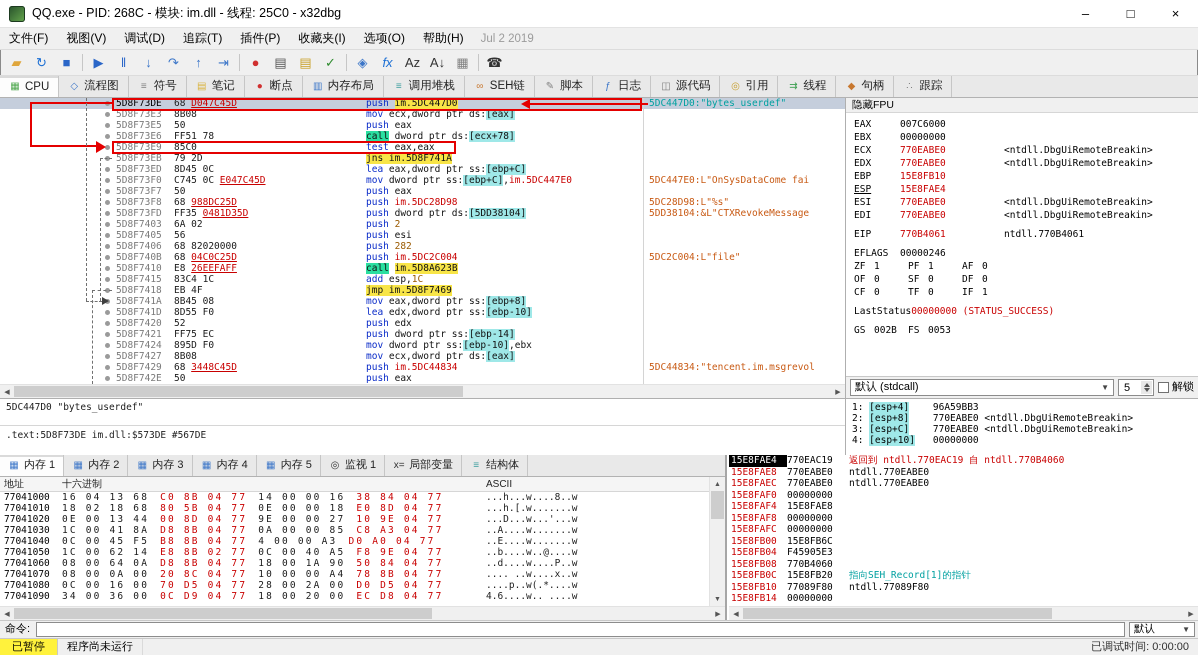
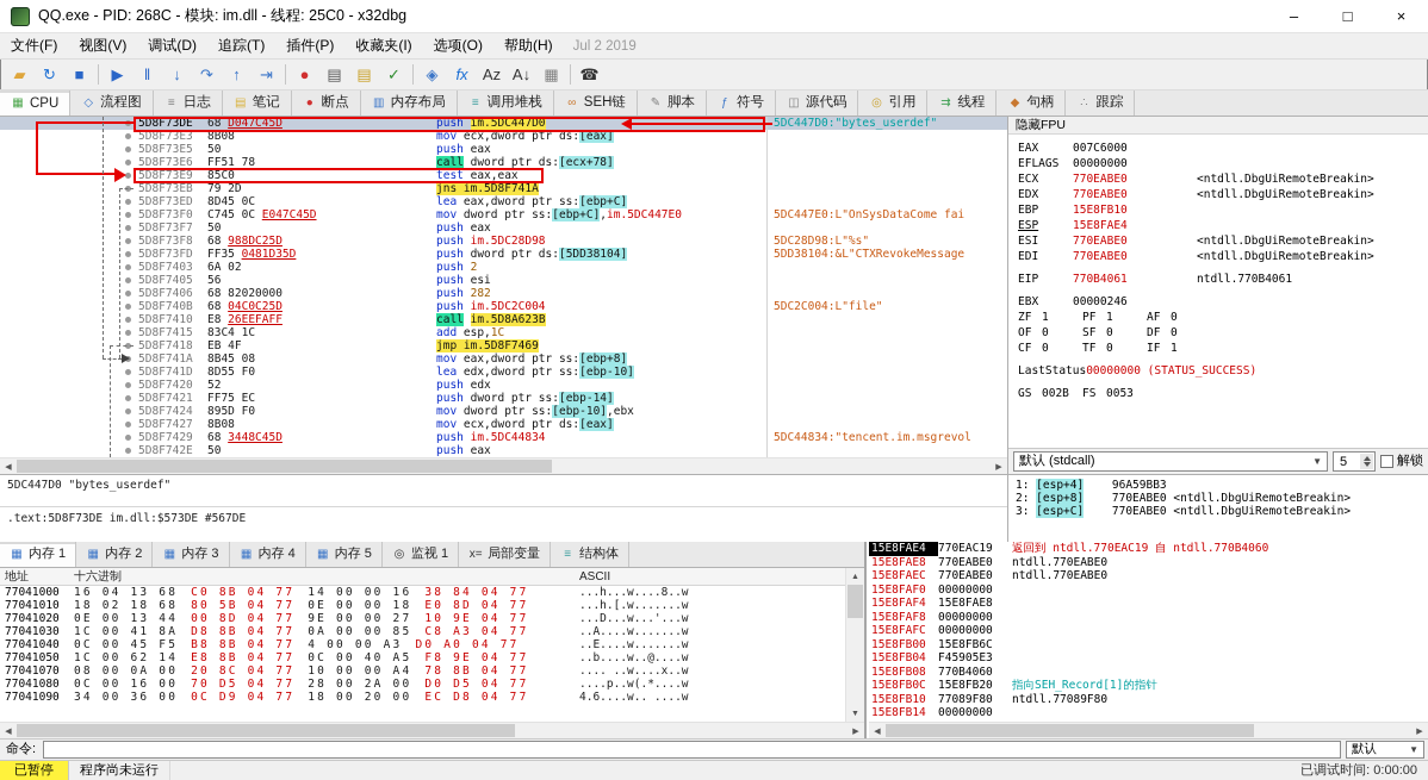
  QQ.exe - PID: 268C - 模块: im.dll - 线程: 25C0 - x32dbg
  –
  □
  ×
  文件(F)
  视图(V)
  调试(D)
  追踪(T)
  插件(P)
  收藏夹(I)
  选项(O)
  帮助(H)
  Jul 2 2019
  ▰
  ↻
  ■
  ▶
  ‖
  ↓
  ↷
  ↑
  ⇥
  ●
  ▤
  ▤
  ✓
  ◈
  fx
  Az
  A↓
  ▦
  ☎
  ▦
  CPU
  ◇
  流程图
  ≡
- 符号
+ 日志
  ▤
  笔记
  ●
  断点
  ▥
  内存布局
  ≡
  调用堆栈
  ∞
  SEH链
  ✎
  脚本
  ƒ
- 日志
+ 符号
  ◫
  源代码
  ◎
  引用
  ⇉
  线程
  ◆
  句柄
  ∴
  跟踪
  5D8F73DE
  68 D047C45D
  push im.5DC447D0
  5DC447D0:"bytes_userdef"
  5D8F73E3
  8B08
  mov ecx,dword ptr ds:[eax]
  5D8F73E5
  50
  push eax
  5D8F73E6
  FF51 78
  call dword ptr ds:[ecx+78]
  5D8F73E9
  85C0
  test eax,eax
  5D8F73EB
  79 2D
  jns im.5D8F741A
  5D8F73ED
  8D45 0C
  lea eax,dword ptr ss:[ebp+C]
  5D8F73F0
  C745 0C E047C45D
  mov dword ptr ss:[ebp+C],im.5DC447E0
  5DC447E0:L"OnSysDataCome fai
  5D8F73F7
  50
  push eax
  5D8F73F8
  68 988DC25D
  push im.5DC28D98
  5DC28D98:L"%s"
  5D8F73FD
  FF35 0481D35D
  push dword ptr ds:[5DD38104]
  5DD38104:&L"CTXRevokeMessage
  5D8F7403
  6A 02
  push 2
  5D8F7405
  56
  push esi
  5D8F7406
  68 82020000
  push 282
  5D8F740B
  68 04C0C25D
  push im.5DC2C004
  5DC2C004:L"file"
  5D8F7410
  E8 26EEFAFF
  call im.5D8A623B
  5D8F7415
  83C4 1C
  add esp,1C
  5D8F7418
  EB 4F
  jmp im.5D8F7469
  5D8F741A
  8B45 08
  mov eax,dword ptr ss:[ebp+8]
  5D8F741D
  8D55 F0
  lea edx,dword ptr ss:[ebp-10]
  5D8F7420
  52
  push edx
  5D8F7421
  FF75 EC
  push dword ptr ss:[ebp-14]
  5D8F7424
  895D F0
  mov dword ptr ss:[ebp-10],ebx
  5D8F7427
  8B08
  mov ecx,dword ptr ds:[eax]
  5D8F7429
  68 3448C45D
  push im.5DC44834
  5DC44834:"tencent.im.msgrevol
  5D8F742E
  50
  push eax
  隐藏FPU
  EAX 007C6000
- EBX 00000000
+ EFLAGS 00000000
  ECX 770EABE0 <ntdll.DbgUiRemoteBreakin>
  EDX 770EABE0 <ntdll.DbgUiRemoteBreakin>
  EBP 15E8FB10
  ESP 15E8FAE4
  ESI 770EABE0 <ntdll.DbgUiRemoteBreakin>
  EDI 770EABE0 <ntdll.DbgUiRemoteBreakin>
  EIP 770B4061 ntdll.770B4061
- EFLAGS 00000246
+ EBX 00000246
  ZF 1 PF 1 AF 0
  OF 0 SF 0 DF 0
  CF 0 TF 0 IF 1
  LastStatus00000000 (STATUS_SUCCESS)
  GS 002B FS 0053
  默认 (stdcall)
  ▼
  5
  解锁
  1: [esp+4] 96A59BB3
  2: [esp+8] 770EABE0 <ntdll.DbgUiRemoteBreakin>
  3: [esp+C] 770EABE0 <ntdll.DbgUiRemoteBreakin>
- 4: [esp+10] 00000000
  5DC447D0 "bytes_userdef"
  .text:5D8F73DE im.dll:$573DE #567DE
  ▦
  内存 1
  ▦
  内存 2
  ▦
  内存 3
  ▦
  内存 4
  ▦
  内存 5
  ◎
  监视 1
  x=
  局部变量
  ≡
  结构体
  地址
  十六进制
  ASCII
  77041000
  16 04 13 68 C0 8B 04 77 14 00 00 16 38 84 04 77
  ...h...w....8..w
  77041010
  18 02 18 68 80 5B 04 77 0E 00 00 18 E0 8D 04 77
  ...h.[.w.......w
  77041020
  0E 00 13 44 00 8D 04 77 9E 00 00 27 10 9E 04 77
  ...D...w...'...w
  77041030
  1C 00 41 8A D8 8B 04 77 0A 00 00 85 C8 A3 04 77
  ..A....w.......w
  77041040
  0C 00 45 F5 B8 8B 04 77 4 00 00 A3 D0 A0 04 77
  ..E....w.......w
  77041050
- 1C 00 62 14 E8 8B 02 77 0C 00 40 A5 F8 9E 04 77
+ 1C 00 62 14 E8 8B 04 77 0C 00 40 A5 F8 9E 04 77
  ..b....w..@....w
- 77041060
- 08 00 64 0A D8 8B 04 77 18 00 1A 90 50 84 04 77
- ..d....w....P..w
  77041070
  08 00 0A 00 20 8C 04 77 10 00 00 A4 78 8B 04 77
  .... ..w....x..w
  77041080
  0C 00 16 00 70 D5 04 77 28 00 2A 00 D0 D5 04 77
  ....p..w(.*....w
  77041090
  34 00 36 00 0C D9 04 77 18 00 20 00 EC D8 04 77
  4.6....w.. ....w
  15E8FAE4
  770EAC19
  返回到 ntdll.770EAC19 自 ntdll.770B4060
  15E8FAE8
  770EABE0
  ntdll.770EABE0
  15E8FAEC
  770EABE0
  ntdll.770EABE0
  15E8FAF0
  00000000
  15E8FAF4
  15E8FAE8
  15E8FAF8
  00000000
  15E8FAFC
  00000000
  15E8FB00
  15E8FB6C
  15E8FB04
  F45905E3
  15E8FB08
  770B4060
  15E8FB0C
  15E8FB20
  指向SEH_Record[1]的指针
  15E8FB10
  77089F80
  ntdll.77089F80
  15E8FB14
  00000000
  命令:
  默认
  ▼
  已暂停
  程序尚未运行
  已调试时间: 0:00:00
